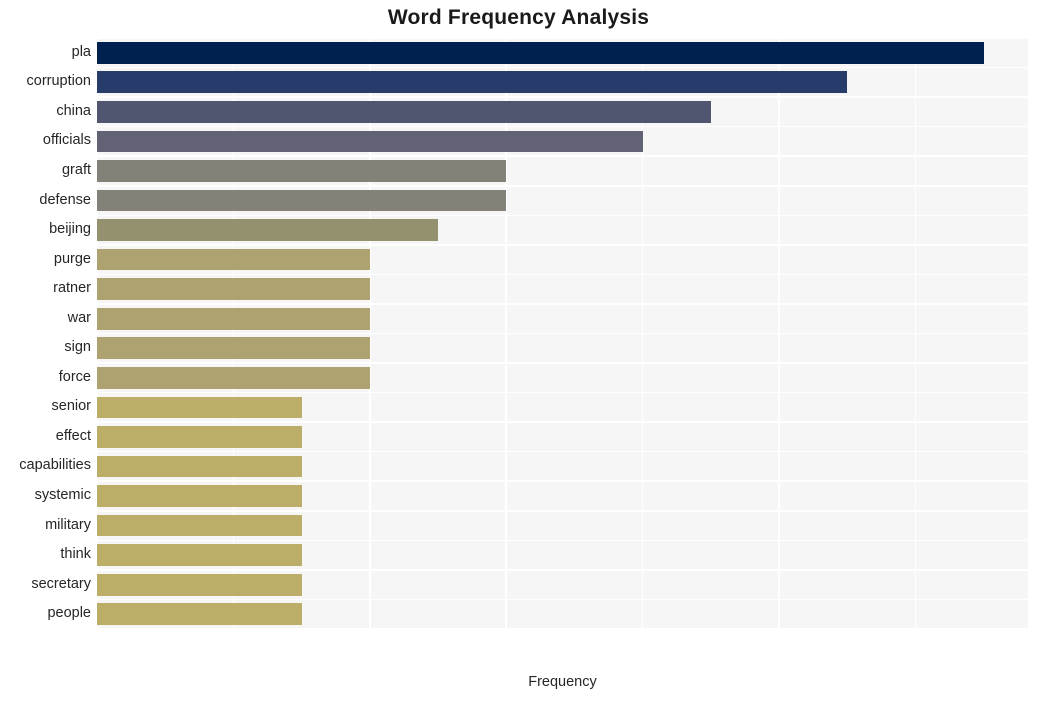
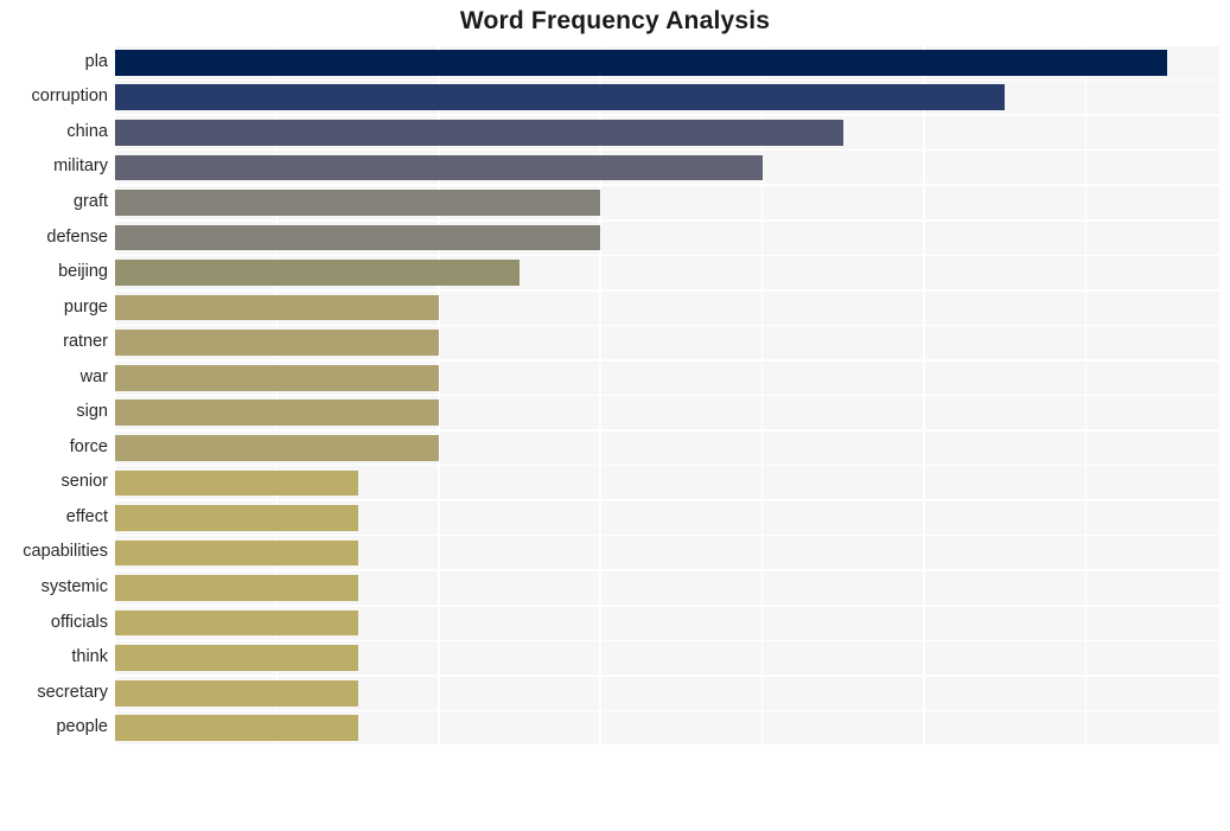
  Word Frequency Analysis
  pla
  corruption
  china
- officials
+ military
  graft
  defense
  beijing
  purge
  ratner
  war
  sign
  force
  senior
  effect
  capabilities
  systemic
- military
+ officials
  think
  secretary
  people
- Frequency
